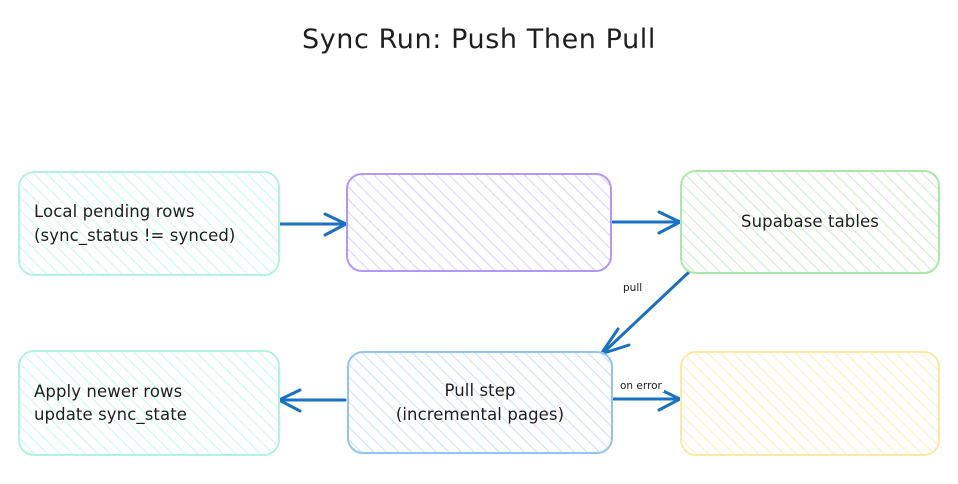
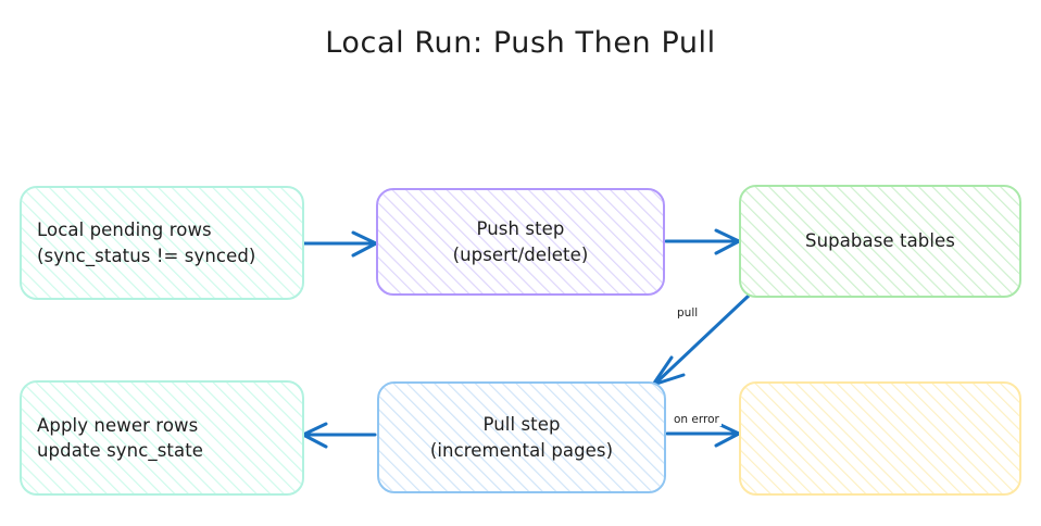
- Sync Run: Push Then Pull
+ Local Run: Push Then Pull
  Local pending rows
  (sync_status != synced)
+ Push step
+ (upsert/delete)
  Supabase tables
  Apply newer rows
  update sync_state
  Pull step
  (incremental pages)
  pull
  on error
